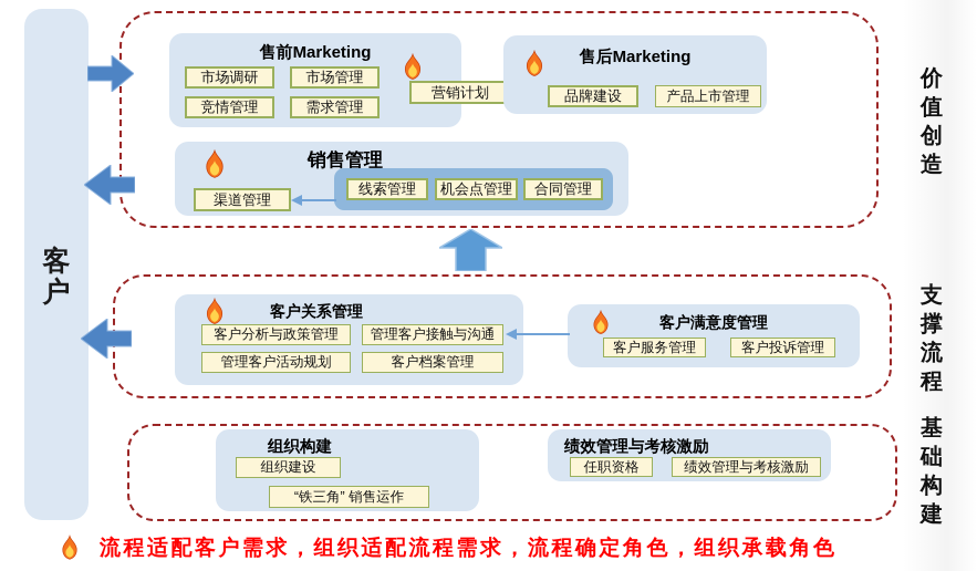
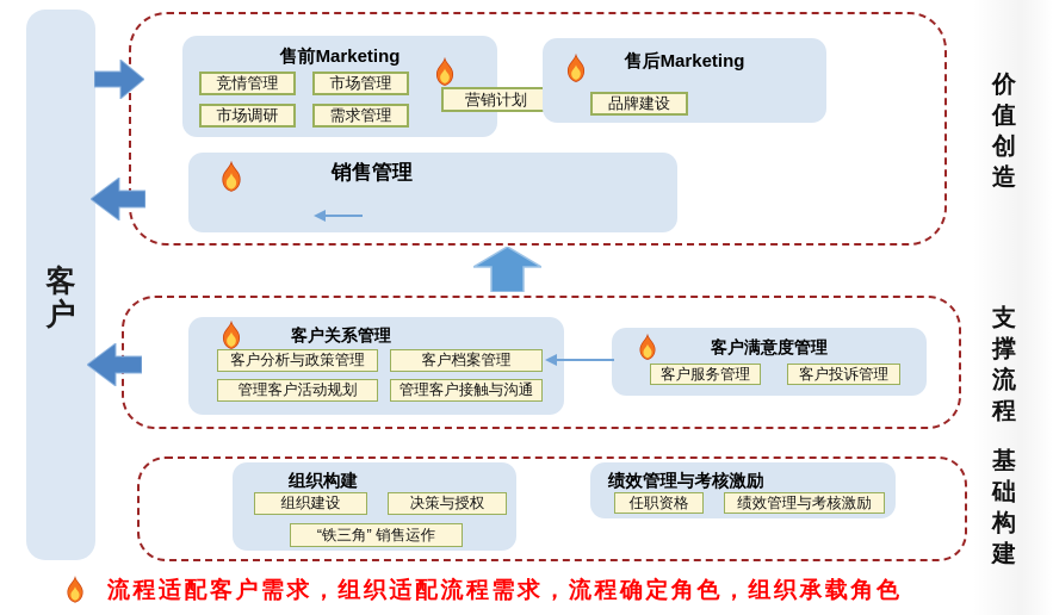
  客户
  价值创造
  支撑流程
  基础构建
  售前Marketing
- 市场调研
+ 竞情管理
  市场管理
- 竞情管理
+ 市场调研
  需求管理
  营销计划
  售后Marketing
  品牌建设
- 产品上市管理
  销售管理
- 线索管理
- 机会点管理
- 合同管理
- 渠道管理
  客户关系管理
  客户分析与政策管理
- 管理客户接触与沟通
+ 客户档案管理
  管理客户活动规划
- 客户档案管理
+ 管理客户接触与沟通
  客户满意度管理
  客户服务管理
  客户投诉管理
  组织构建
  组织建设
+ 决策与授权
  “铁三角” 销售运作
  绩效管理与考核激励
  任职资格
  绩效管理与考核激励
  流程适配客户需求，组织适配流程需求，流程确定角色，组织承载角色
